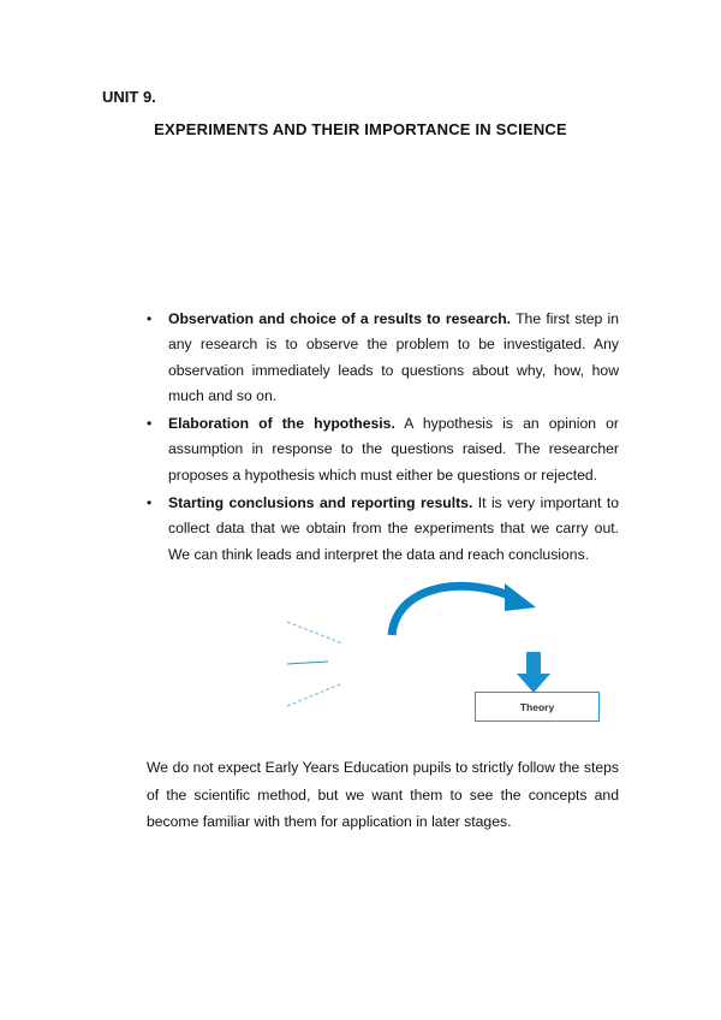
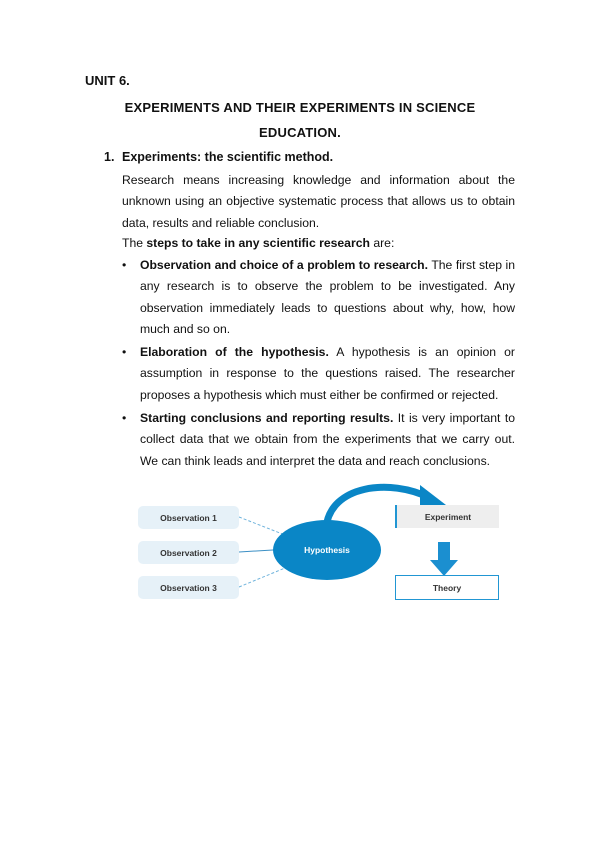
- UNIT 9.
+ UNIT 6.
- EXPERIMENTS AND THEIR IMPORTANCE IN SCIENCE
+ EXPERIMENTS AND THEIR EXPERIMENTS IN SCIENCE
+ EDUCATION.
+ 1. Experiments: the scientific method.
+ Research means increasing knowledge and information about the unknown using an objective systematic process that allows us to obtain data, results and reliable conclusion.
+ The steps to take in any scientific research are:
  •
- Observation and choice of a results to research. The first step in any research is to observe the problem to be investigated. Any observation immediately leads to questions about why, how, how much and so on.
+ Observation and choice of a problem to research. The first step in any research is to observe the problem to be investigated. Any observation immediately leads to questions about why, how, how much and so on.
  •
- Elaboration of the hypothesis. A hypothesis is an opinion or assumption in response to the questions raised. The researcher proposes a hypothesis which must either be questions or rejected.
+ Elaboration of the hypothesis. A hypothesis is an opinion or assumption in response to the questions raised. The researcher proposes a hypothesis which must either be confirmed or rejected.
  •
  Starting conclusions and reporting results. It is very important to collect data that we obtain from the experiments that we carry out. We can think leads and interpret the data and reach conclusions.
+ Observation 1
+ Observation 2
+ Observation 3
+ Hypothesis
+ Experiment
  Theory
- We do not expect Early Years Education pupils to strictly follow the steps of the scientific method, but we want them to see the concepts and become familiar with them for application in later stages.
